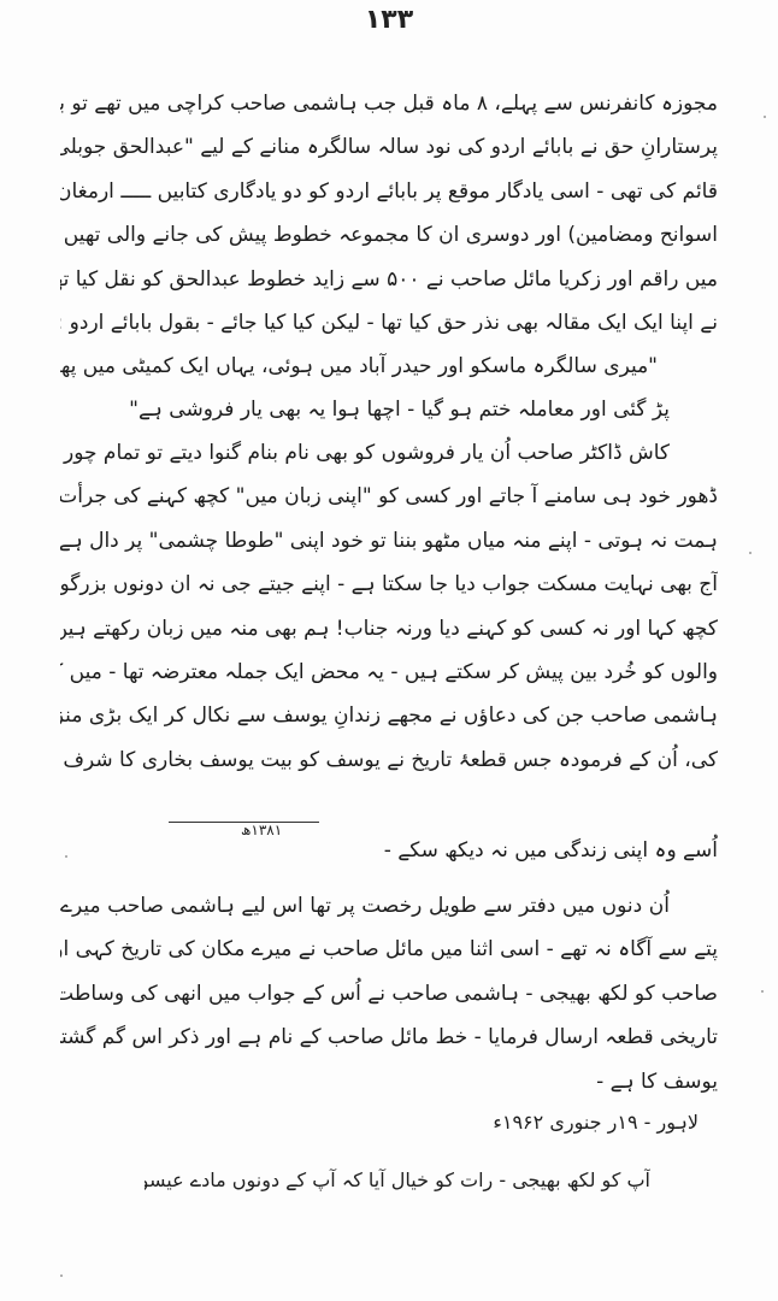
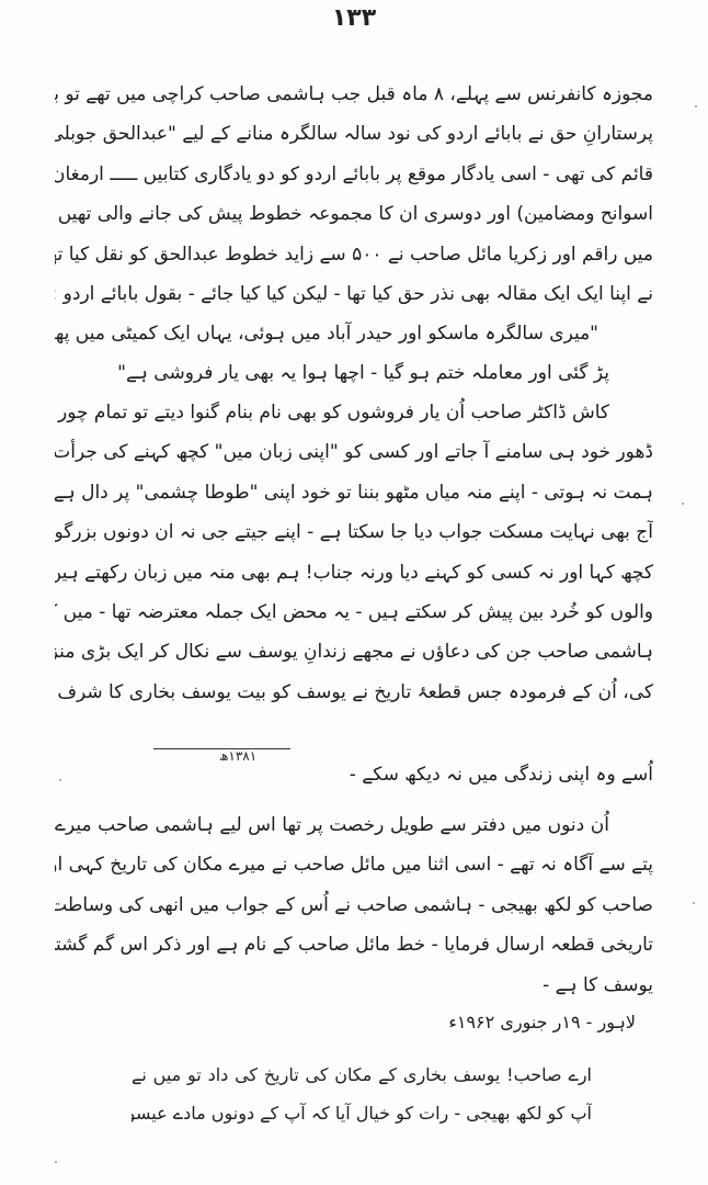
  ۱۳۳
  مجوزہ کانفرنس سے پہلے، ۸ ماہ قبل جب ہاشمی صاحب کراچی میں تھے تو ب
  پرستارانِ حق نے بابائے اردو کی نود سالہ سالگرہ منانے کے لیے "عبدالحق جوبلی
  قائم کی تھی - اسی یادگار موقع پر بابائے اردو کو دو یادگاری کتابیں ـــــ ارمغان
  اسوانح ومضامین) اور دوسری ان کا مجموعہ خطوط پیش کی جانے والی تھیں
  میں راقم اور زکریا مائل صاحب نے ۵۰۰ سے زاید خطوط عبدالحق کو نقل کیا ت
  نے اپنا ایک ایک مقالہ بھی نذر حق کیا تھا - لیکن کیا کیا جائے - بقول بابائے اردو :
  "میری سالگرہ ماسکو اور حیدر آباد میں ہوئی، یہاں ایک کمیٹی میں پھ
  پڑ گئی اور معاملہ ختم ہو گیا - اچھا ہوا یہ بھی یار فروشی ہے"
  کاش ڈاکٹر صاحب اُن یار فروشوں کو بھی نام بنام گنوا دیتے تو تمام چور
  ڈھور خود ہی سامنے آ جاتے اور کسی کو "اپنی زبان میں" کچھ کہنے کی جرأت
  ہمت نہ ہوتی - اپنے منہ میاں مٹھو بننا تو خود اپنی "طوطا چشمی" پر دال ہے
  آج بھی نہایت مسکت جواب دیا جا سکتا ہے - اپنے جیتے جی نہ ان دونوں بزرگو
  کچھ کہا اور نہ کسی کو کہنے دیا ورنہ جناب! ہم بھی منہ میں زبان رکھتے ہیں
  والوں کو خُرد بین پیش کر سکتے ہیں - یہ محض ایک جملہ معترضہ تھا - میں
  ہاشمی صاحب جن کی دعاؤں نے مجھے زندانِ یوسف سے نکال کر ایک بڑی منز
  کی، اُن کے فرمودہ جس قطعۂ تاریخ نے یوسف کو بیت یوسف بخاری کا شرف
  ۱۳۸۱ھ
  اُسے وہ اپنی زندگی میں نہ دیکھ سکے -
  اُن دنوں میں دفتر سے طویل رخصت پر تھا اس لیے ہاشمی صاحب میرے
  پتے سے آگاہ نہ تھے - اسی اثنا میں مائل صاحب نے میرے مکان کی تاریخ کہی ا
  صاحب کو لکھ بھیجی - ہاشمی صاحب نے اُس کے جواب میں انھی کی وساطت
  تاریخی قطعہ ارسال فرمایا - خط مائل صاحب کے نام ہے اور ذکر اس گم گشت
  یوسف کا ہے -
  لاہور - ۱۹ر جنوری ۱۹۶۲ء
+ ارے صاحب! یوسف بخاری کے مکان کی تاریخ کی داد تو میں نے
  آپ کو لکھ بھیجی - رات کو خیال آیا کہ آپ کے دونوں مادے عیسو
